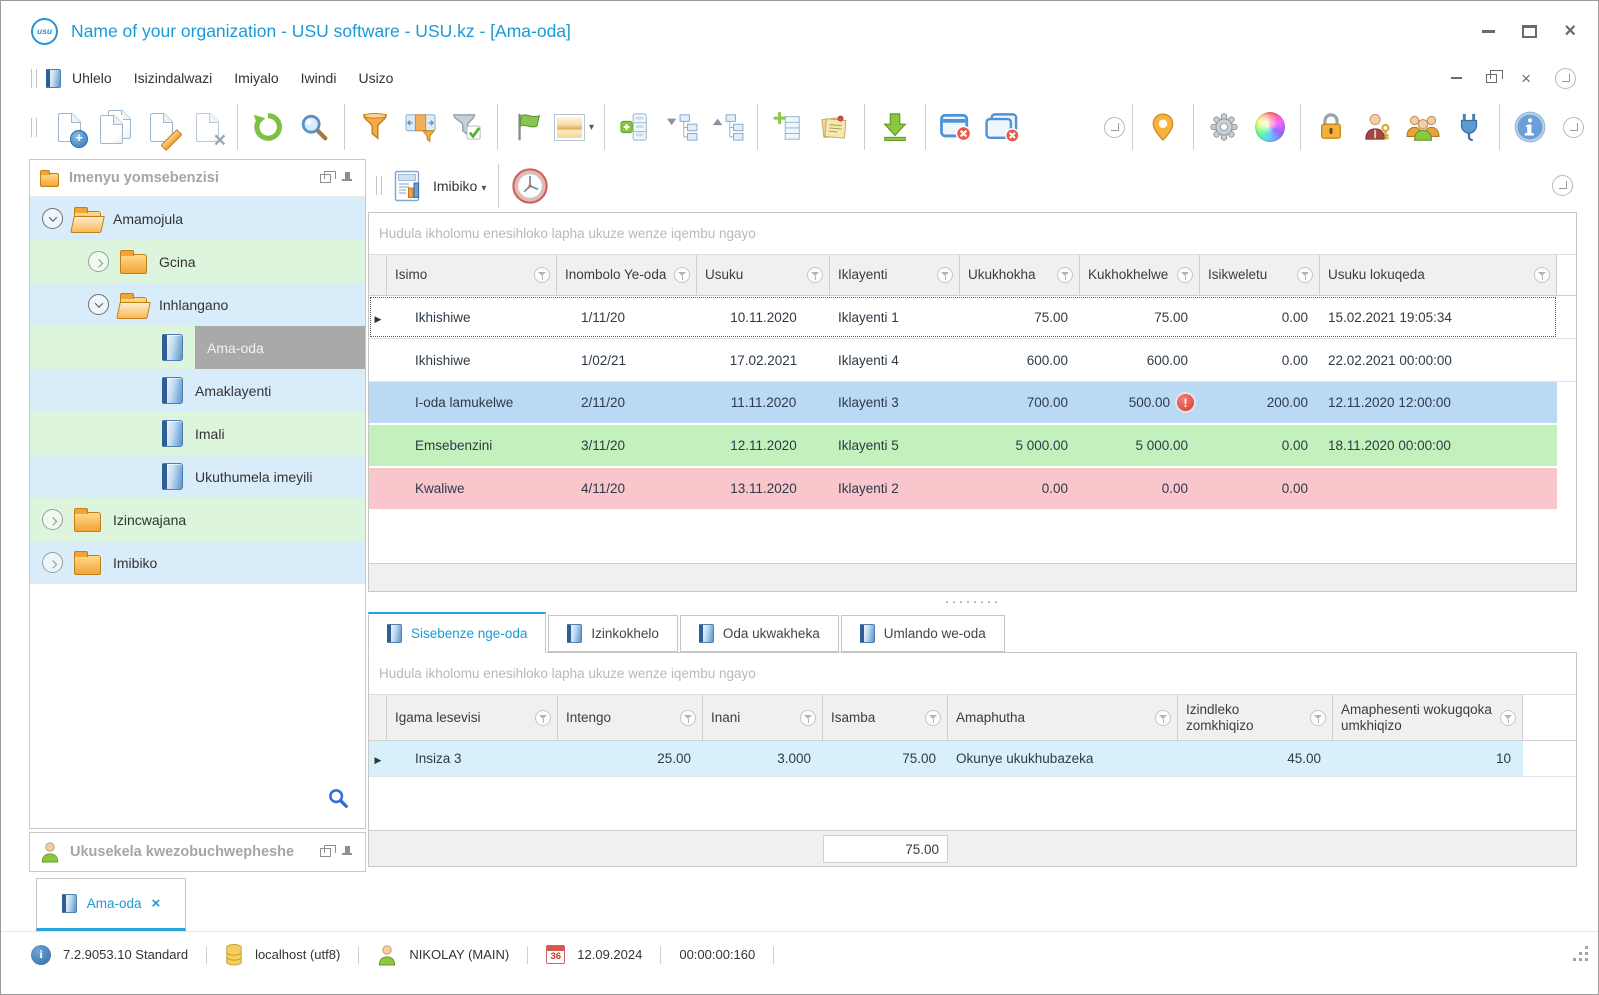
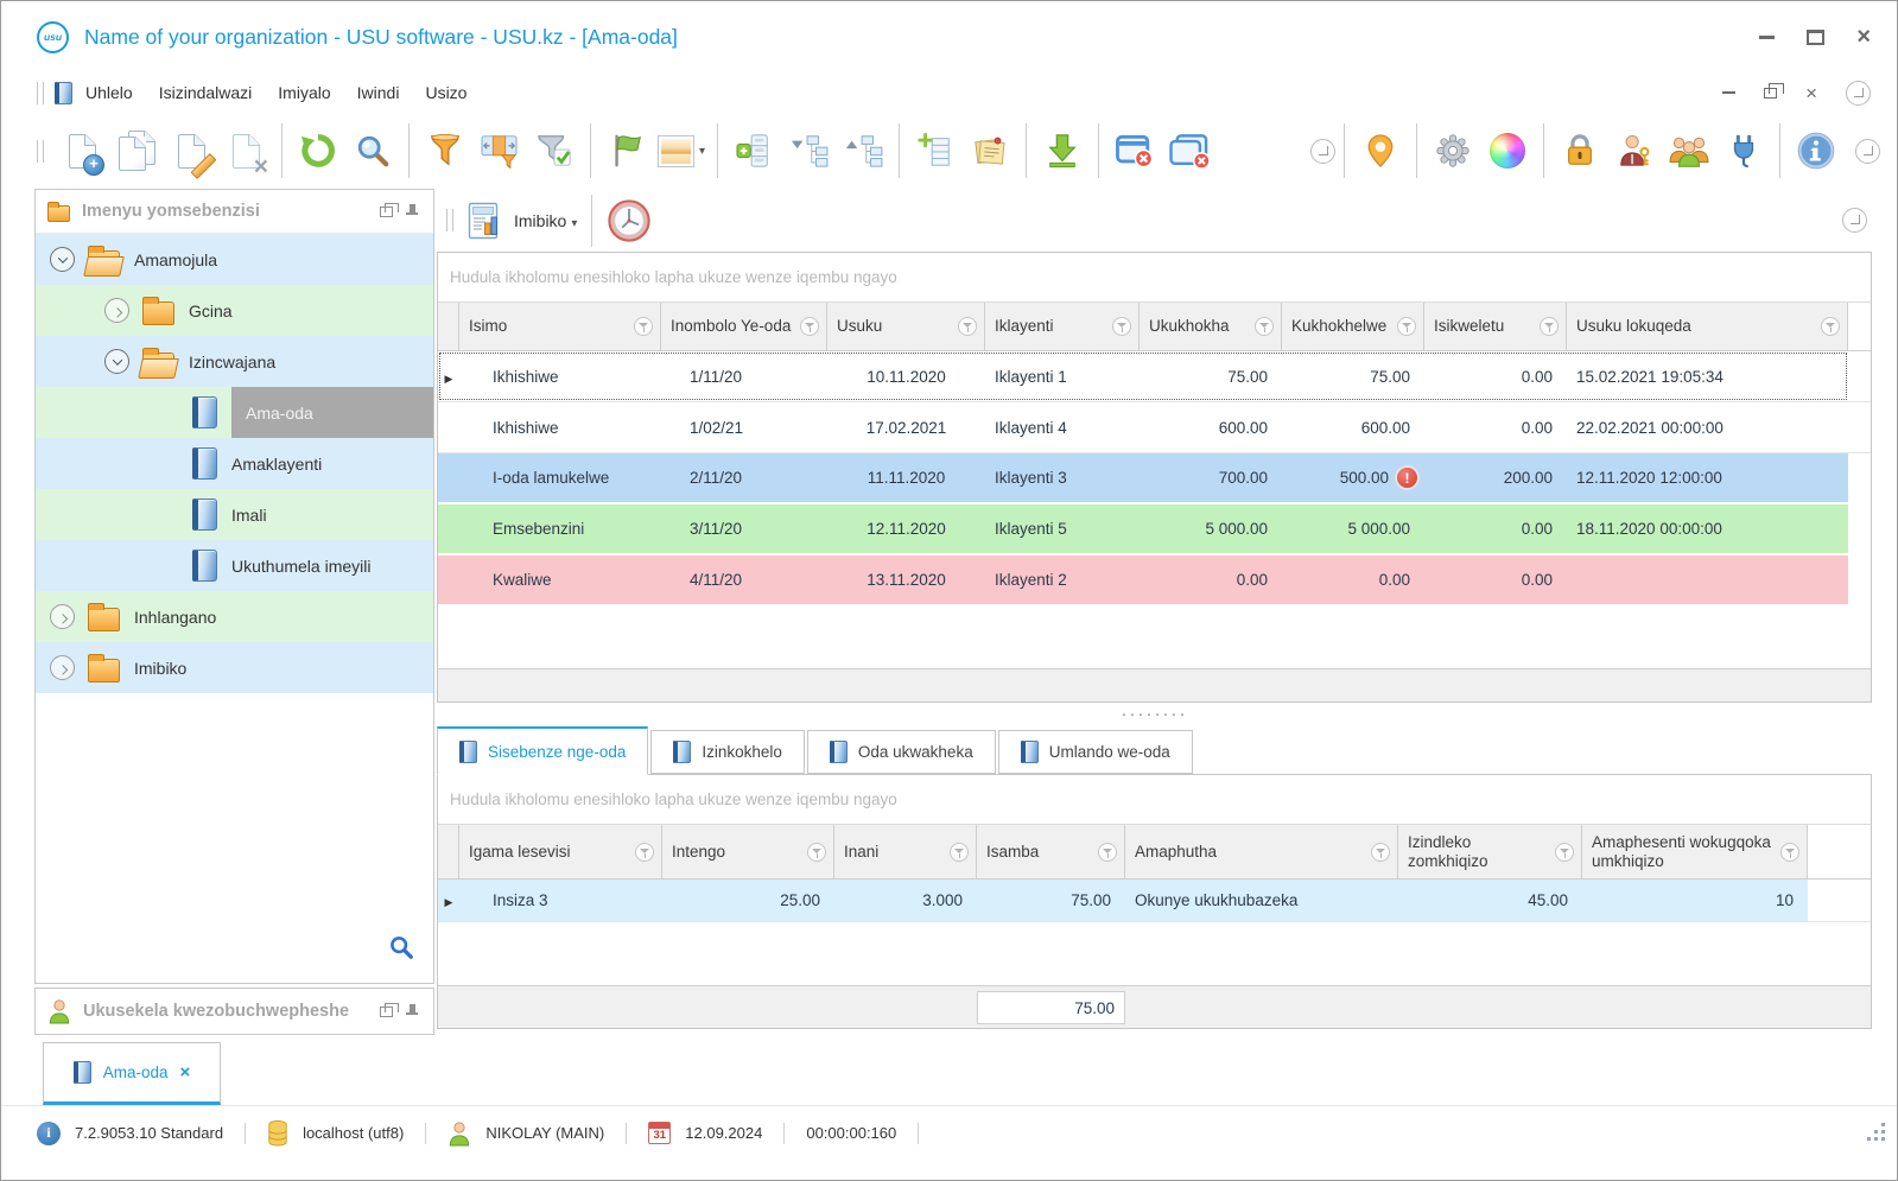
  usu
  Name of your organization - USU software - USU.kz - [Ama-oda]
  Uhlelo
  Isizindalwazi
  Imiyalo
  Iwindi
  Usizo
  Imenyu yomsebenzisi
  Amamojula
  Gcina
- Inhlangano
+ Izincwajana
  Ama-oda
  Amaklayenti
  Imali
  Ukuthumela imeyili
- Izincwajana
+ Inhlangano
  Imibiko
  Ukusekela kwezobuchwepheshe
  Imibiko
  Hudula ikholomu enesihloko lapha ukuze wenze iqembu ngayo
  Isimo
  Inombolo Ye-oda
  Usuku
  Iklayenti
  Ukukhokha
  Kukhokhelwe
  Isikweletu
  Usuku lokuqeda
  Ikhishiwe
  1/11/20
  10.11.2020
  Iklayenti 1
  75.00
  75.00
  0.00
  15.02.2021 19:05:34
  Ikhishiwe
  1/02/21
  17.02.2021
  Iklayenti 4
  600.00
  600.00
  0.00
  22.02.2021 00:00:00
  I-oda lamukelwe
  2/11/20
  11.11.2020
  Iklayenti 3
  700.00
  500.00
  200.00
  12.11.2020 12:00:00
  Emsebenzini
  3/11/20
  12.11.2020
  Iklayenti 5
  5 000.00
  5 000.00
  0.00
  18.11.2020 00:00:00
  Kwaliwe
  4/11/20
  13.11.2020
  Iklayenti 2
  0.00
  0.00
  0.00
  ········
  Sisebenze nge-oda
  Izinkokhelo
  Oda ukwakheka
  Umlando we-oda
  Hudula ikholomu enesihloko lapha ukuze wenze iqembu ngayo
  Igama lesevisi
  Intengo
  Inani
  Isamba
  Amaphutha
  Izindleko zomkhiqizo
  Amaphesenti wokugqoka umkhiqizo
  Insiza 3
  25.00
  3.000
  75.00
  Okunye ukukhubazeka
  45.00
  10
  75.00
  Ama-oda
  7.2.9053.10 Standard
  localhost (utf8)
  NIKOLAY (MAIN)
- 36
+ 31
  12.09.2024
  00:00:00:160
